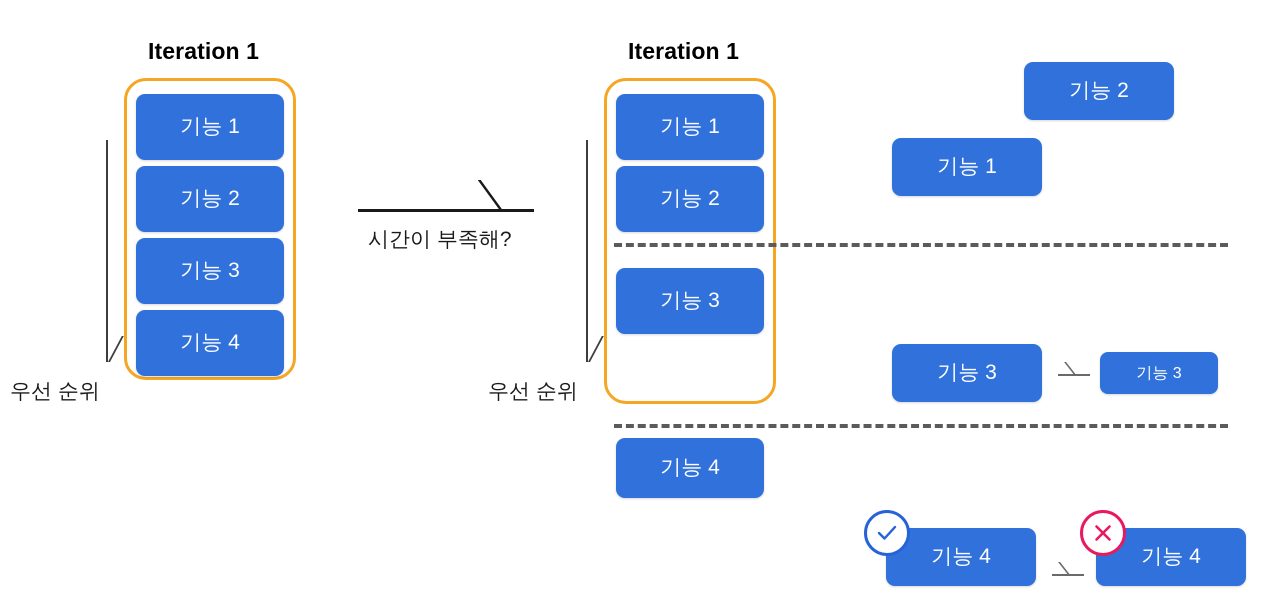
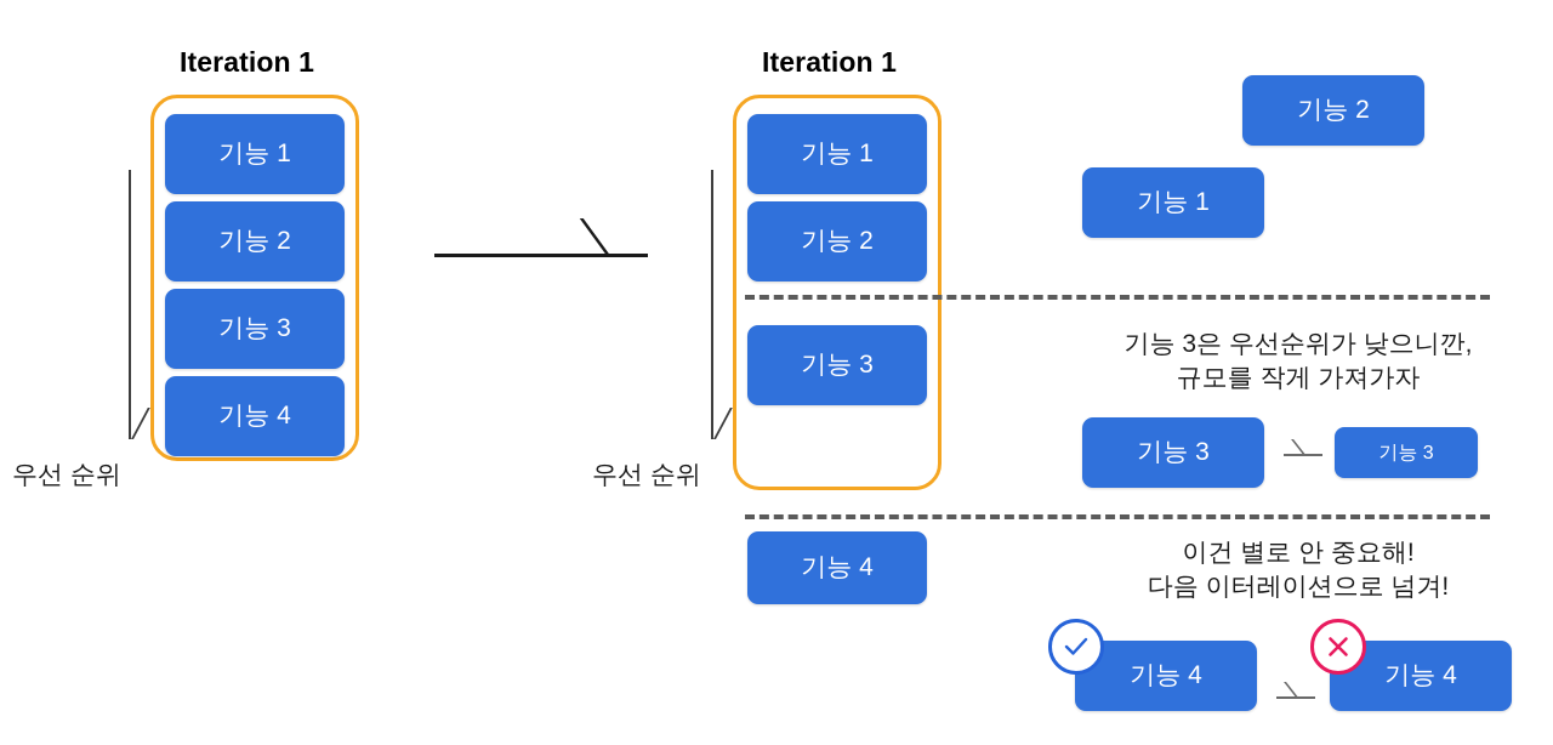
  Iteration 1
  기능 1
  기능 2
  기능 3
  기능 4
  우선 순위
- 시간이 부족해?
  Iteration 1
  기능 1
  기능 2
  기능 3
  기능 4
  우선 순위
  기능 2
  기능 1
+ 기능 3은 우선순위가 낮으니깐,
+ 규모를 작게 가져가자
  기능 3
  기능 3
+ 이건 별로 안 중요해!
+ 다음 이터레이션으로 넘겨!
  기능 4
  기능 4
